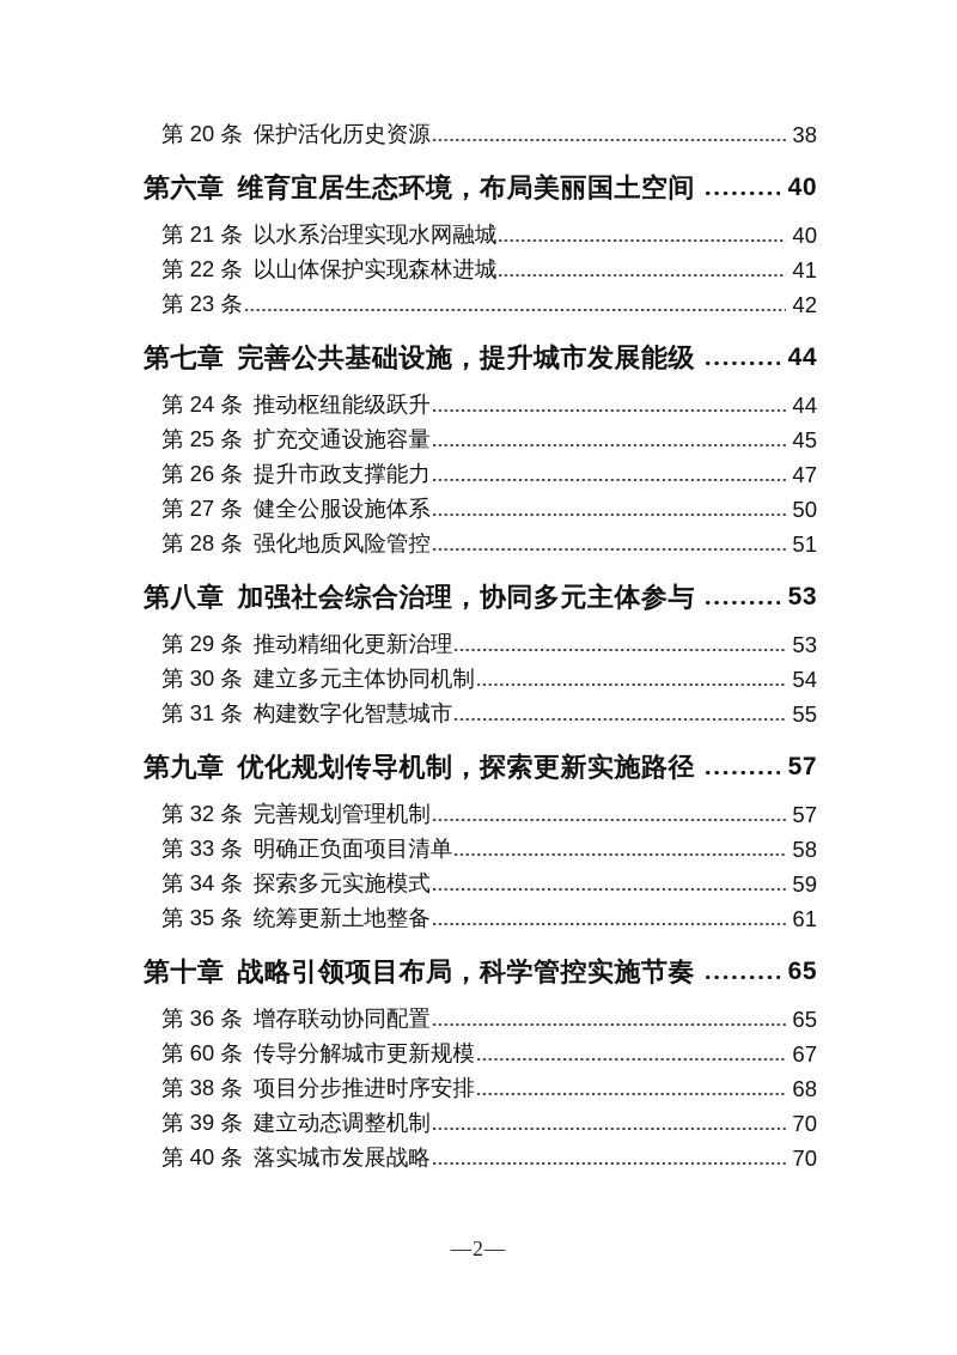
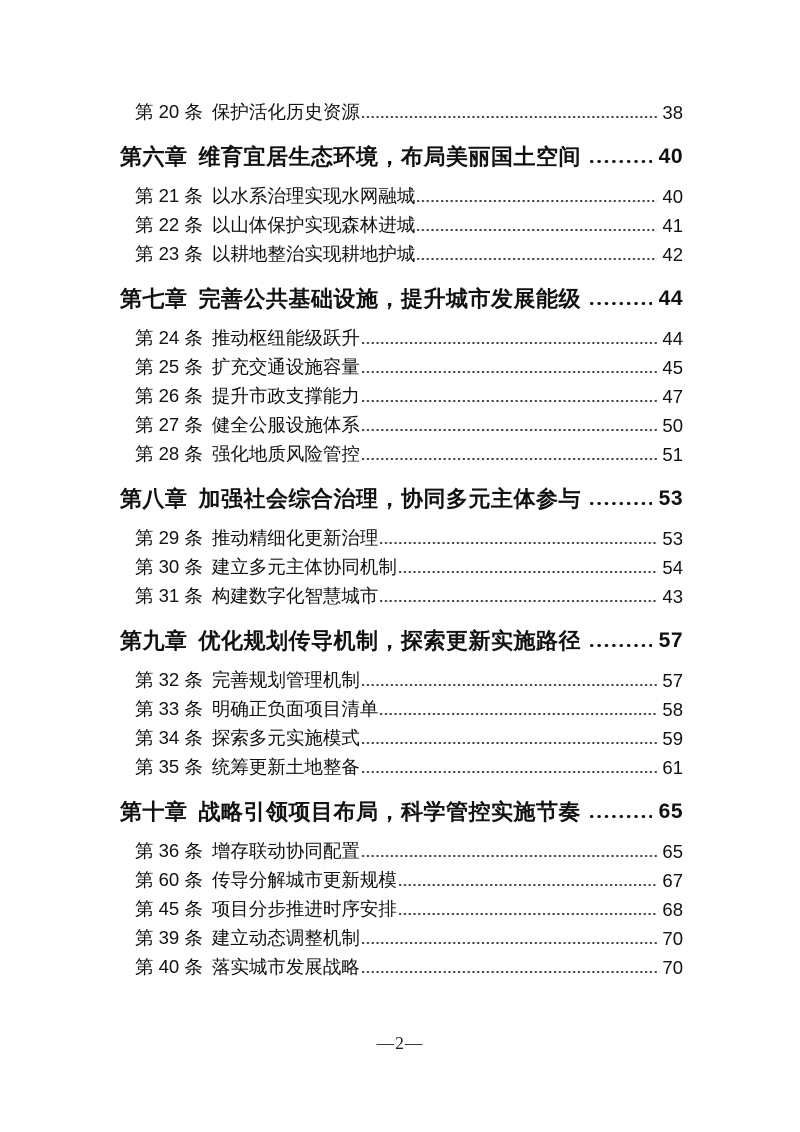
  第 20 条
  保护活化历史资源
  38
  第六章
  维育宜居生态环境，布局美丽国土空间
  40
  第 21 条
  以水系治理实现水网融城
  40
  第 22 条
  以山体保护实现森林进城
  41
  第 23 条
+ 以耕地整治实现耕地护城
  42
  第七章
  完善公共基础设施，提升城市发展能级
  44
  第 24 条
  推动枢纽能级跃升
  44
  第 25 条
  扩充交通设施容量
  45
  第 26 条
  提升市政支撑能力
  47
  第 27 条
  健全公服设施体系
  50
  第 28 条
  强化地质风险管控
  51
  第八章
  加强社会综合治理，协同多元主体参与
  53
  第 29 条
  推动精细化更新治理
  53
  第 30 条
  建立多元主体协同机制
  54
  第 31 条
  构建数字化智慧城市
- 55
+ 43
  第九章
  优化规划传导机制，探索更新实施路径
  57
  第 32 条
  完善规划管理机制
  57
  第 33 条
  明确正负面项目清单
  58
  第 34 条
  探索多元实施模式
  59
  第 35 条
  统筹更新土地整备
  61
  第十章
  战略引领项目布局，科学管控实施节奏
  65
  第 36 条
  增存联动协同配置
  65
  第 60 条
  传导分解城市更新规模
  67
- 第 38 条
+ 第 45 条
  项目分步推进时序安排
  68
  第 39 条
  建立动态调整机制
  70
  第 40 条
  落实城市发展战略
  70
  —2—
